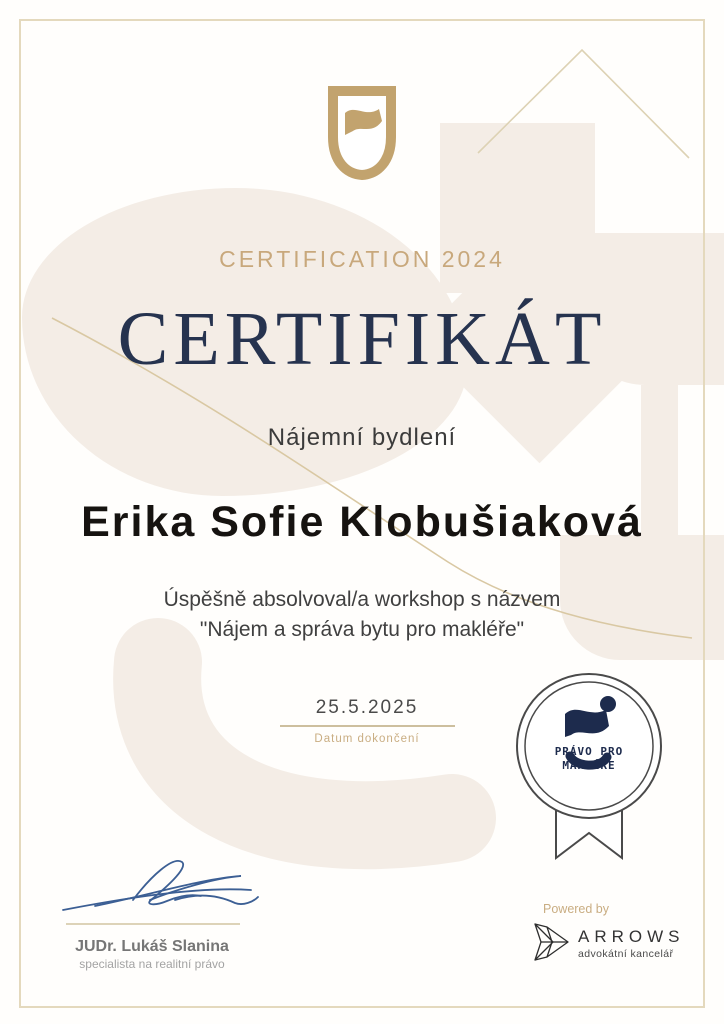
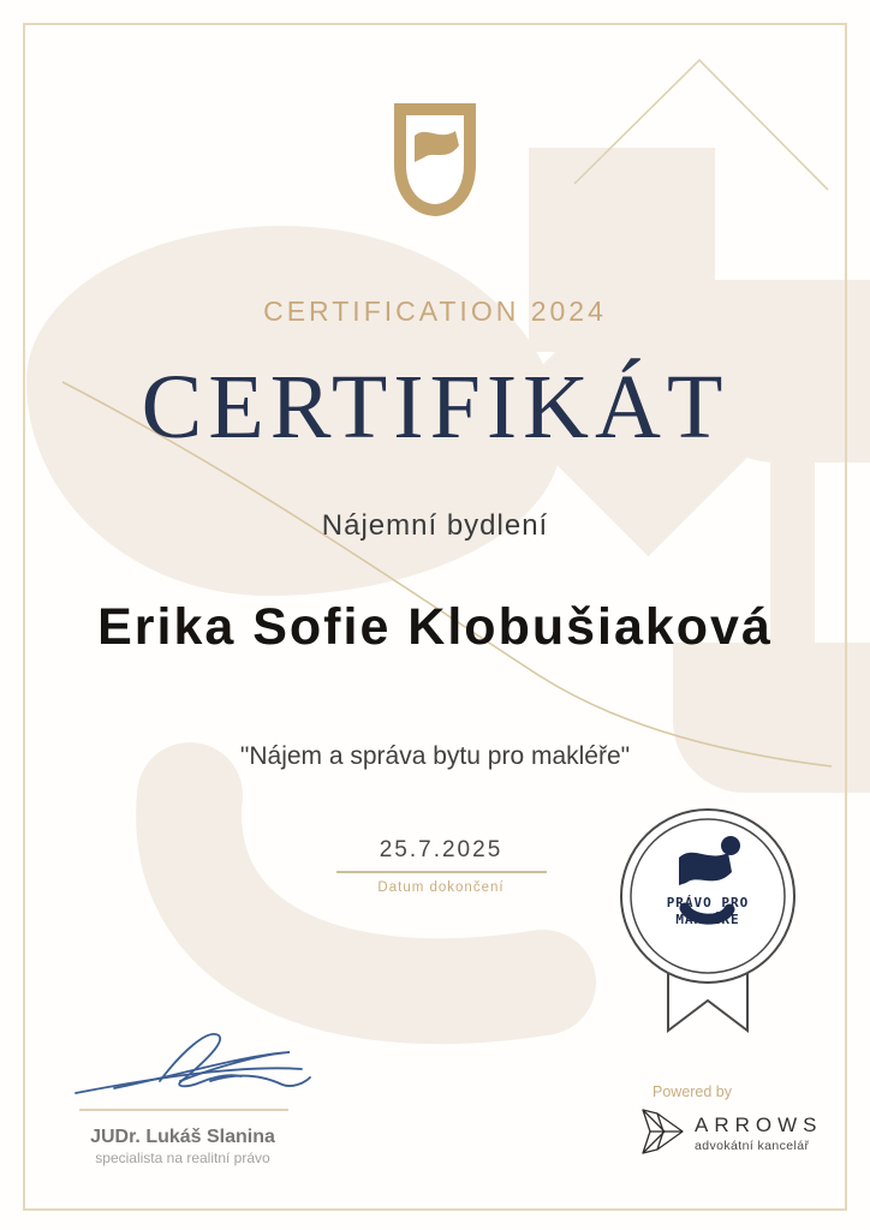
  CERTIFICATION 2024
  CERTIFIKÁT
  Nájemní bydlení
  Erika Sofie Klobušiaková
- Úspěšně absolvoval/a workshop s názvem
  "Nájem a správa bytu pro makléře"
- 25.5.2025
+ 25.7.2025
  Datum dokončení
  PRÁVO PRO
  MAKLÉŘE
  JUDr. Lukáš Slanina
  specialista na realitní právo
  Powered by
  ARROWS
  advokátní kancelář
